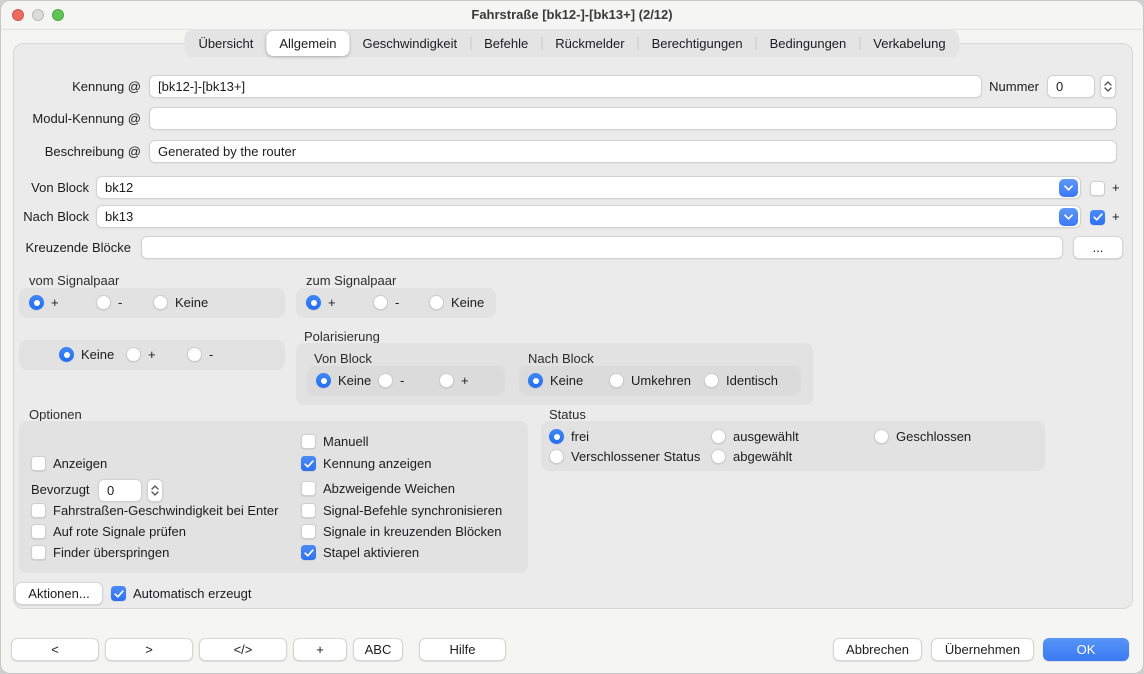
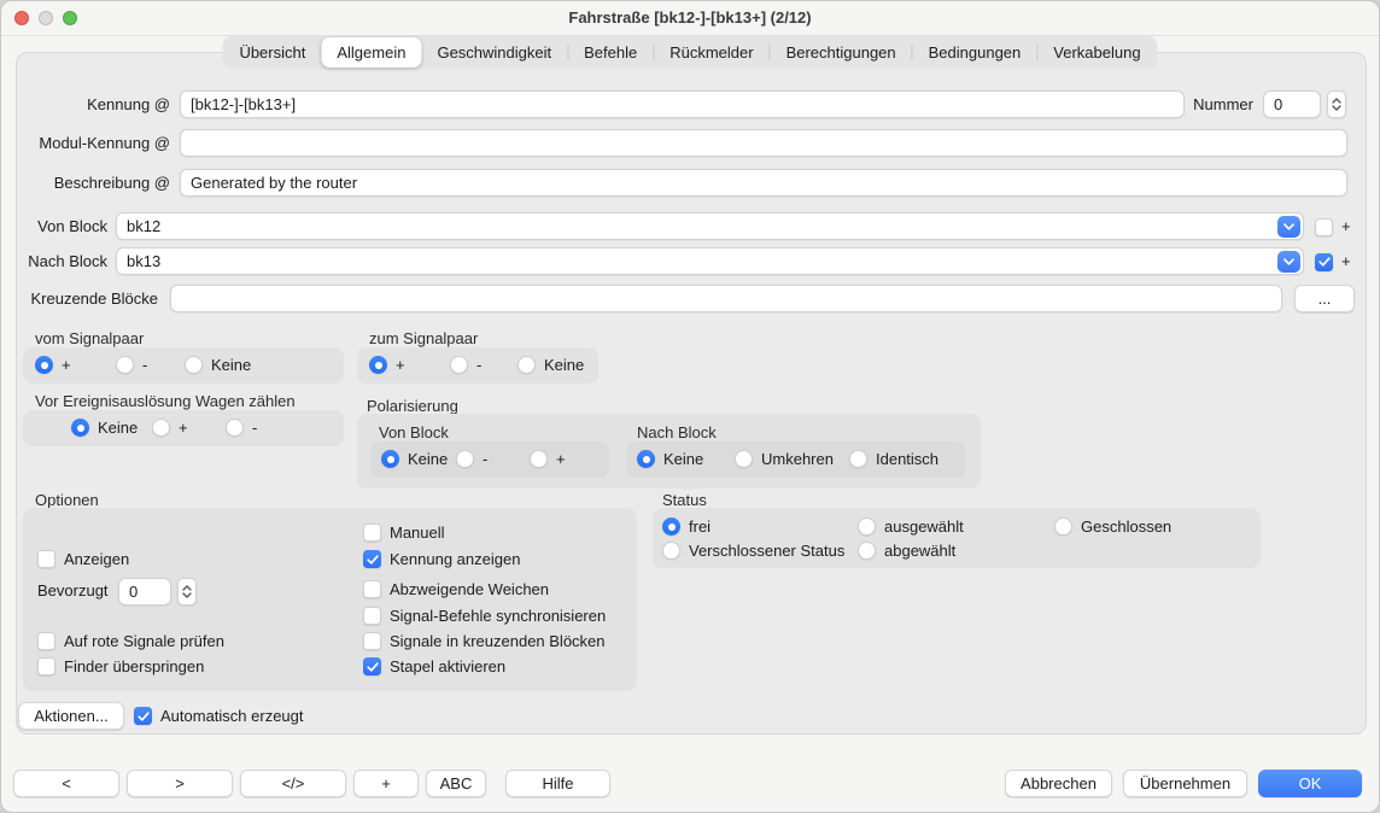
  Fahrstraße [bk12-]-[bk13+] (2/12)
  Übersicht
  Allgemein
  Geschwindigkeit
  Befehle
  Rückmelder
  Berechtigungen
  Bedingungen
  Verkabelung
  Kennung @
  [bk12-]-[bk13+]
  Nummer
  0
  Modul-Kennung @
  Beschreibung @
  Generated by the router
  Von Block
  bk12
  +
  Nach Block
  bk13
  +
  Kreuzende Blöcke
  ...
  vom Signalpaar
  +
  -
  Keine
  zum Signalpaar
  +
  -
  Keine
+ Vor Ereignisauslösung Wagen zählen
  Keine
  +
  -
  Polarisierung
  Von Block
  Keine
  -
  +
  Nach Block
  Keine
  Umkehren
  Identisch
  Optionen
  Anzeigen
  Bevorzugt
  0
- Fahrstraßen-Geschwindigkeit bei Enter
  Auf rote Signale prüfen
  Finder überspringen
  Manuell
  Kennung anzeigen
  Abzweigende Weichen
  Signal-Befehle synchronisieren
  Signale in kreuzenden Blöcken
  Stapel aktivieren
  Status
  frei
  ausgewählt
  Geschlossen
  Verschlossener Status
  abgewählt
  Aktionen...
  Automatisch erzeugt
  <
  >
  </>
  +
  ABC
  Hilfe
  Abbrechen
  Übernehmen
  OK
